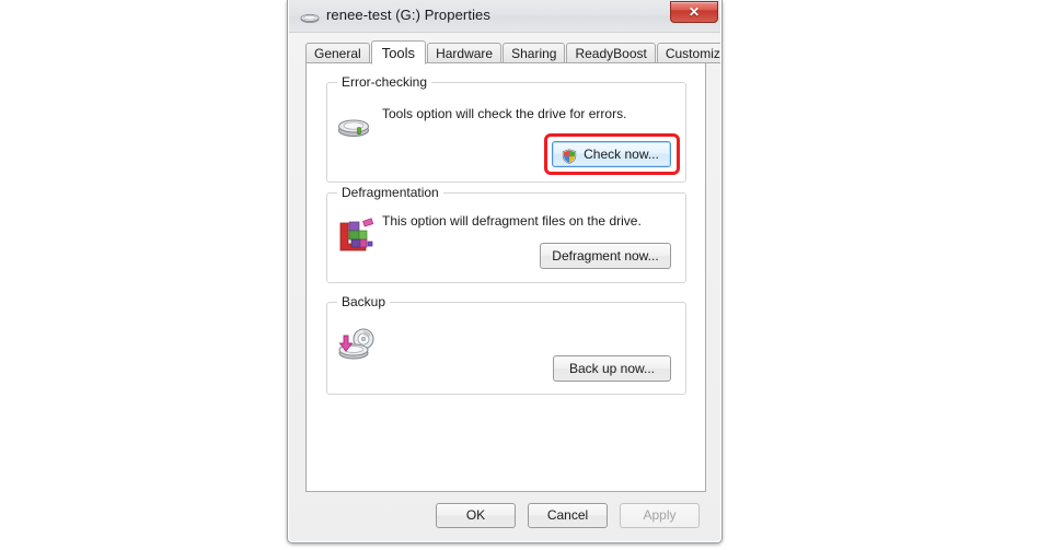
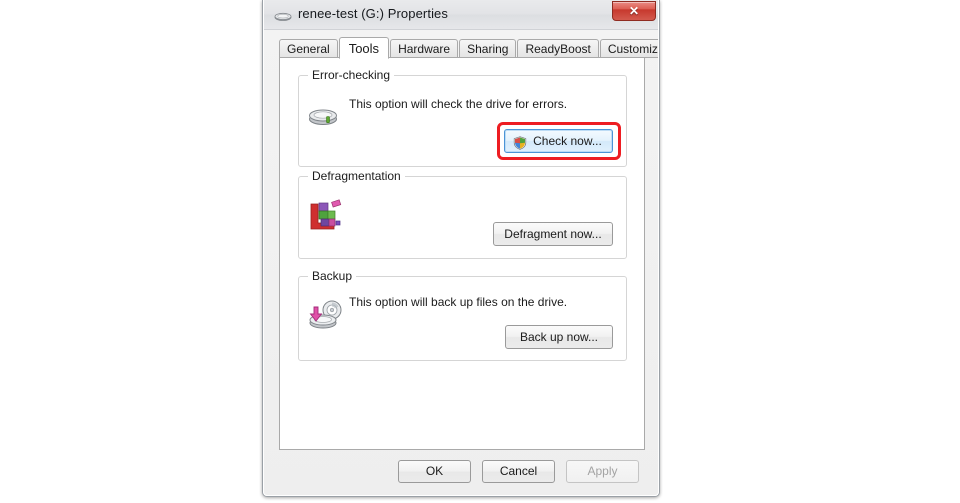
  renee-test (G:) Properties
  ✕
  General
  Tools
  Hardware
  Sharing
  ReadyBoost
  Customiz
  Error-checking
- Tools option will check the drive for errors.
+ This option will check the drive for errors.
  Check now...
  Defragmentation
- This option will defragment files on the drive.
  Defragment now...
  Backup
+ This option will back up files on the drive.
  Back up now...
  OK
  Cancel
  Apply
